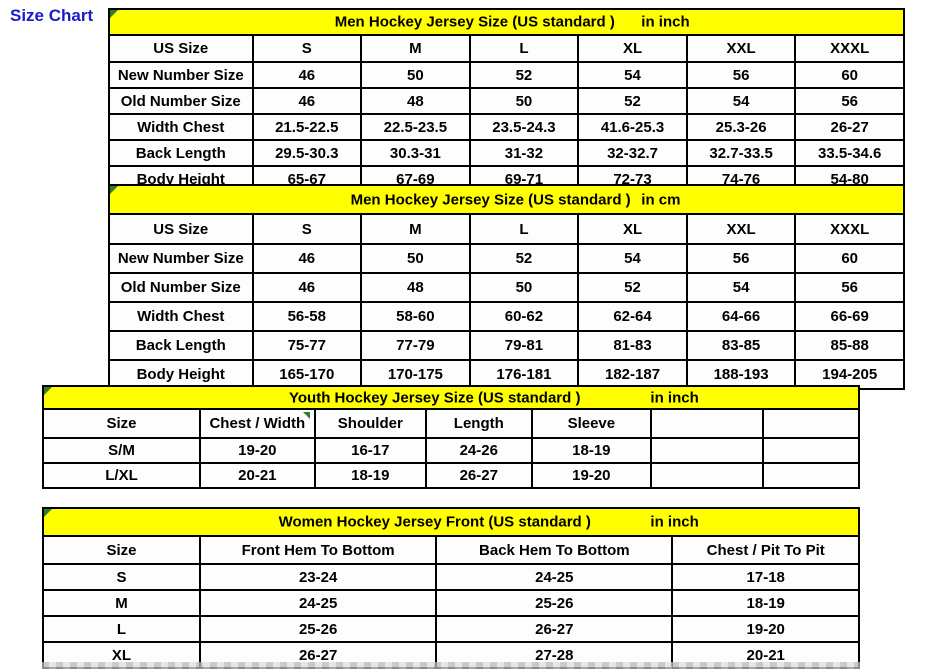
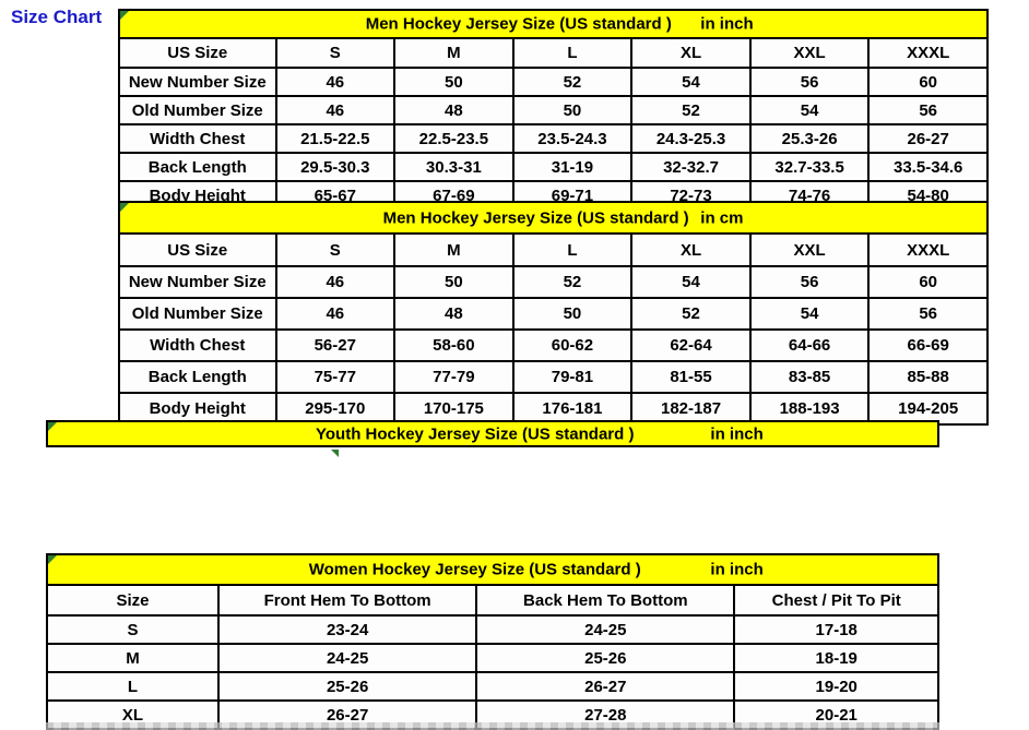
  Size Chart
  Men Hockey Jersey Size (US standard )
  in inch
  US Size	S	M	L	XL	XXL	XXXL
  New Number Size	46	50	52	54	56	60
  Old Number Size	46	48	50	52	54	56
- Width Chest	21.5-22.5	22.5-23.5	23.5-24.3	41.6-25.3	25.3-26	26-27
+ Width Chest	21.5-22.5	22.5-23.5	23.5-24.3	24.3-25.3	25.3-26	26-27
- Back Length	29.5-30.3	30.3-31	31-32	32-32.7	32.7-33.5	33.5-34.6
+ Back Length	29.5-30.3	30.3-31	31-19	32-32.7	32.7-33.5	33.5-34.6
  Body Height	65-67	67-69	69-71	72-73	74-76	54-80
  Men Hockey Jersey Size (US standard )
  in cm
  US Size	S	M	L	XL	XXL	XXXL
  New Number Size	46	50	52	54	56	60
  Old Number Size	46	48	50	52	54	56
- Width Chest	56-58	58-60	60-62	62-64	64-66	66-69
+ Width Chest	56-27	58-60	60-62	62-64	64-66	66-69
- Back Length	75-77	77-79	79-81	81-83	83-85	85-88
+ Back Length	75-77	77-79	79-81	81-55	83-85	85-88
- Body Height	165-170	170-175	176-181	182-187	188-193	194-205
+ Body Height	295-170	170-175	176-181	182-187	188-193	194-205
  Youth Hockey Jersey Size (US standard )
  in inch
- Size	Chest / Width	Shoulder	Length	Sleeve
- S/M	19-20	16-17	24-26	18-19
- L/XL	20-21	18-19	26-27	19-20
- Women Hockey Jersey Front (US standard )
+ Women Hockey Jersey Size (US standard )
  in inch
  Size	Front Hem To Bottom	Back Hem To Bottom	Chest / Pit To Pit
  S	23-24	24-25	17-18
  M	24-25	25-26	18-19
  L	25-26	26-27	19-20
  XL	26-27	27-28	20-21
